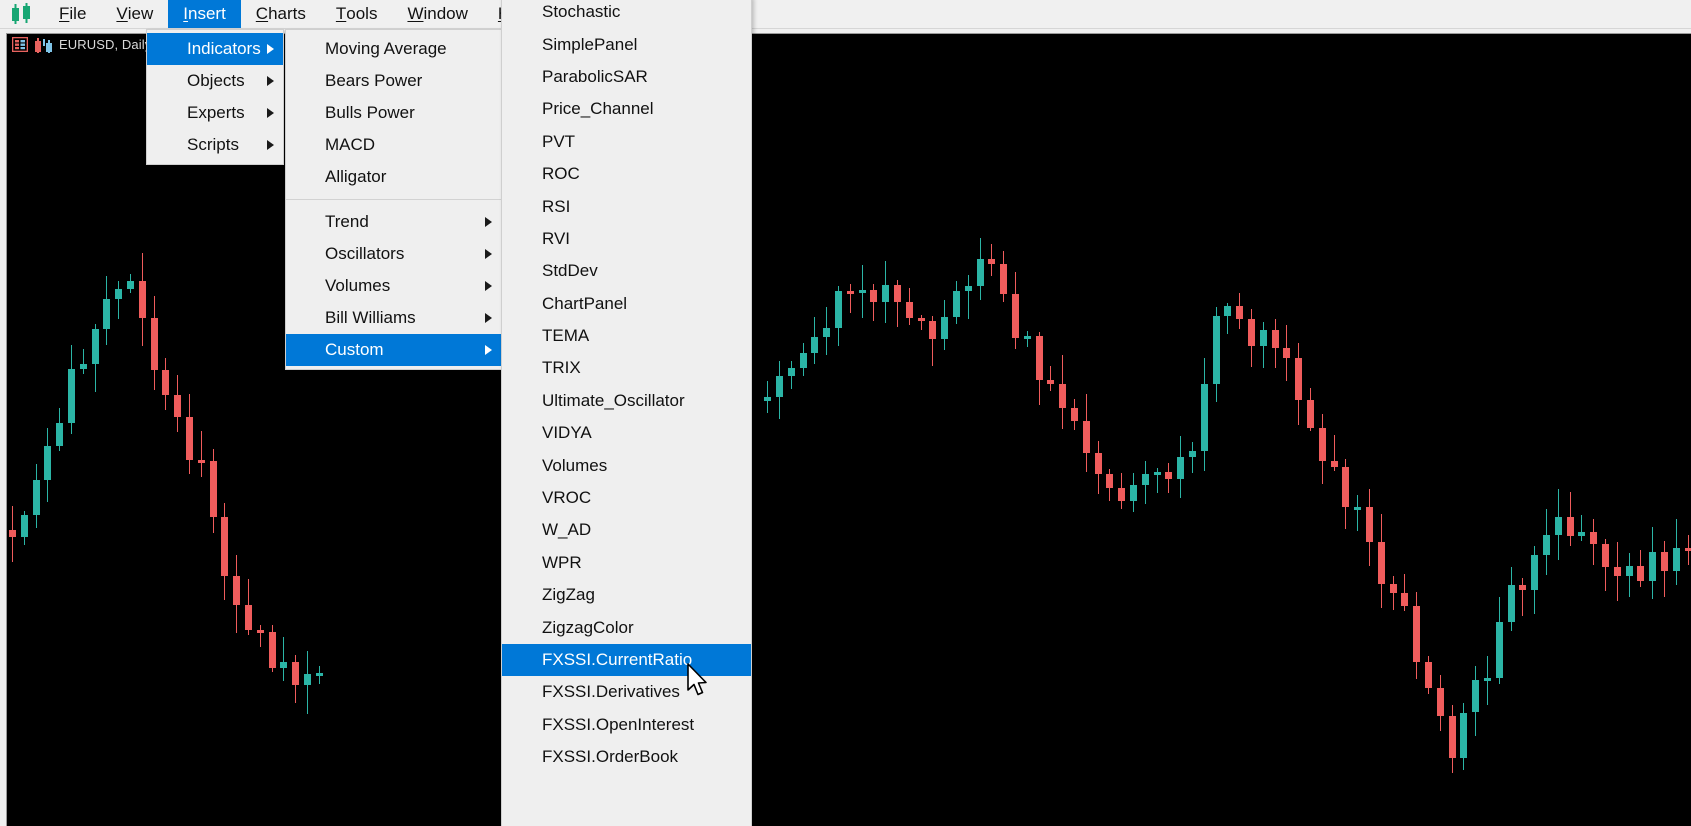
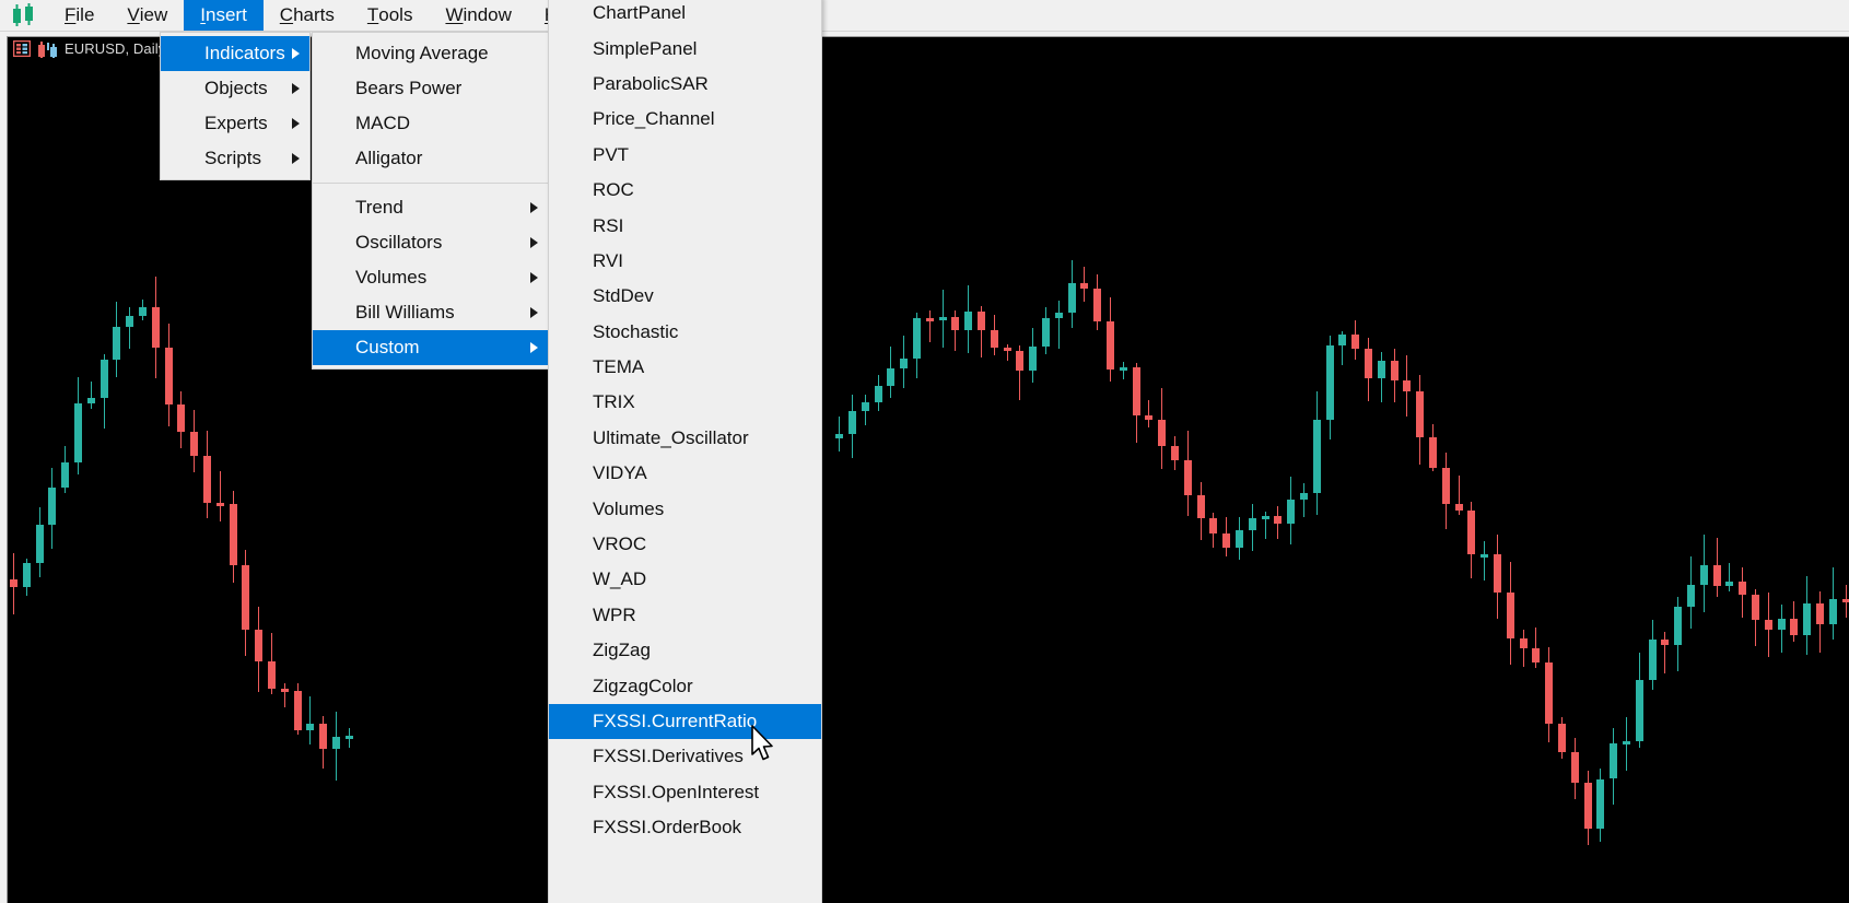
  EURUSD, Dail
  F
  ile
  V
  iew
  I
  nsert
  C
  harts
  T
  ools
  W
  indow
  Indicators
  Objects
  Experts
  Scripts
  Moving Average
  Bears Power
- Bulls Power
  MACD
  Alligator
  Trend
  Oscillators
  Volumes
  Bill Williams
  Custom
- Stochastic
+ ChartPanel
  SimplePanel
  ParabolicSAR
  Price_Channel
  PVT
  ROC
  RSI
  RVI
  StdDev
- ChartPanel
+ Stochastic
  TEMA
  TRIX
  Ultimate_Oscillator
  VIDYA
  Volumes
  VROC
  W_AD
  WPR
  ZigZag
  ZigzagColor
  FXSSI.CurrentRatio
  FXSSI.Derivatives
  FXSSI.OpenInterest
  FXSSI.OrderBook
